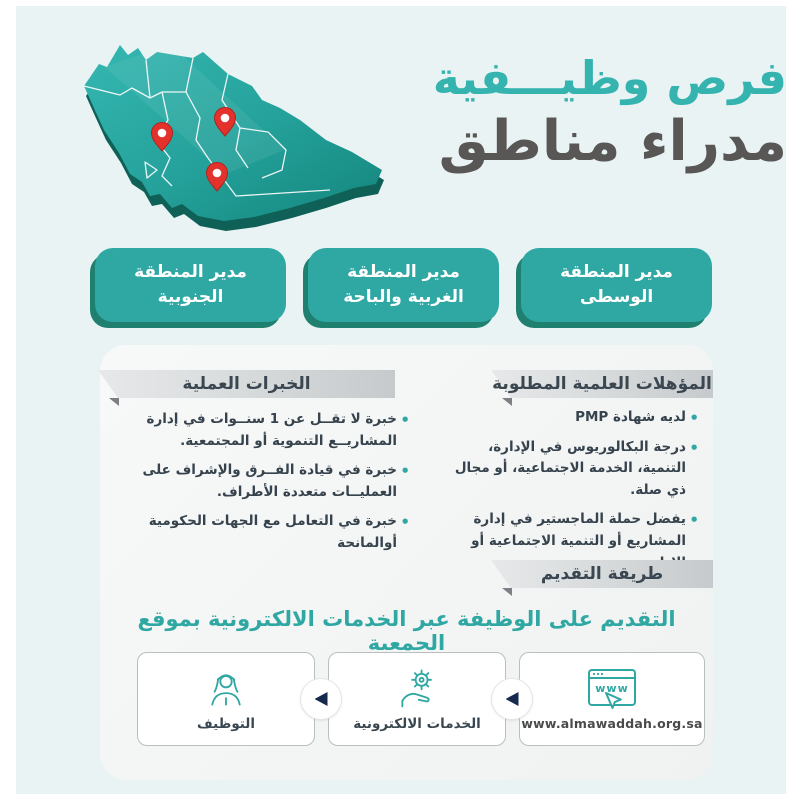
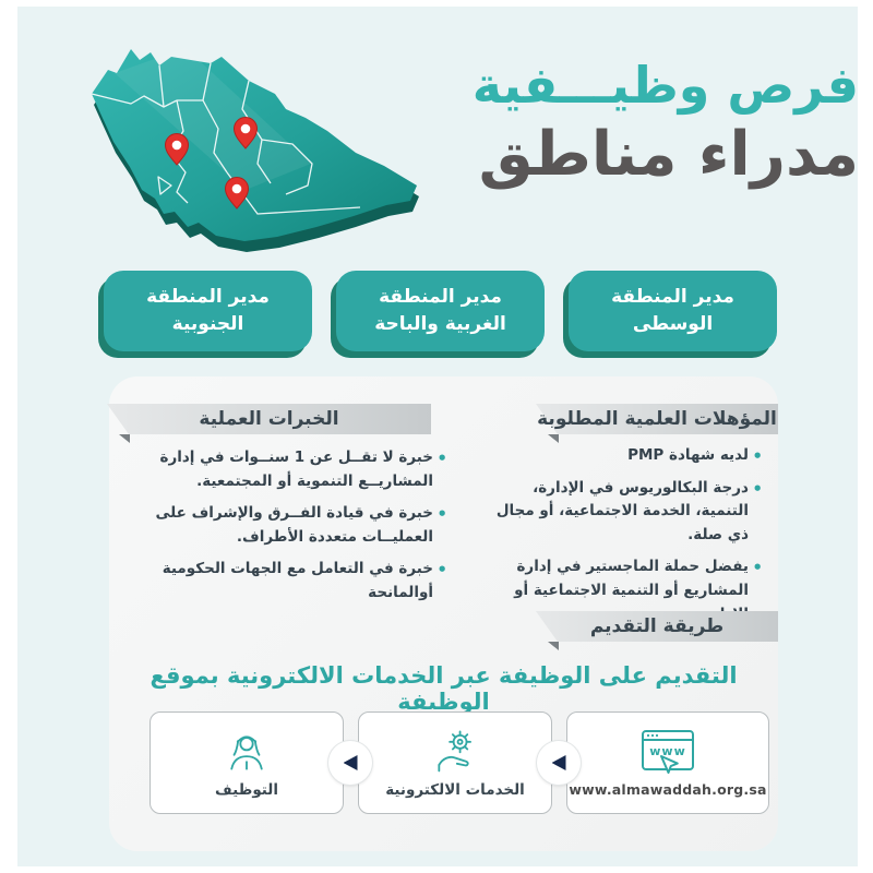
  فرص وظيـــفية
  مدراء مناطق
  مدير المنطقة
  الوسطى
  مدير المنطقة
  الغربية والباحة
  مدير المنطقة
  الجنوبية
  الخبرات العملية
  المؤهلات العلمية المطلوبة
  لديه شهادة PMP
  درجة البكالوريوس في الإدارة، التنمية، الخدمة الاجتماعية، أو مجال ذي صلة.
  يفضل حملة الماجستير في إدارة المشاريع أو التنمية الاجتماعية أو
  خبرة لا تقــل عن 1 سنــوات في إدارة المشاريــع التنموية أو المجتمعية.
  خبرة في قيادة الفــرق والإشراف على العمليــات متعددة الأطراف.
  خبرة في التعامل مع الجهات الحكومية أوالمانحة
  طريقة التقديم
- التقديم على الوظيفة عبر الخدمات الالكترونية بموقع الجمعية
+ التقديم على الوظيفة عبر الخدمات الالكترونية بموقع الوظيفة
  www
  www.almawaddah.org.sa
  الخدمات الالكترونية
  التوظيف
